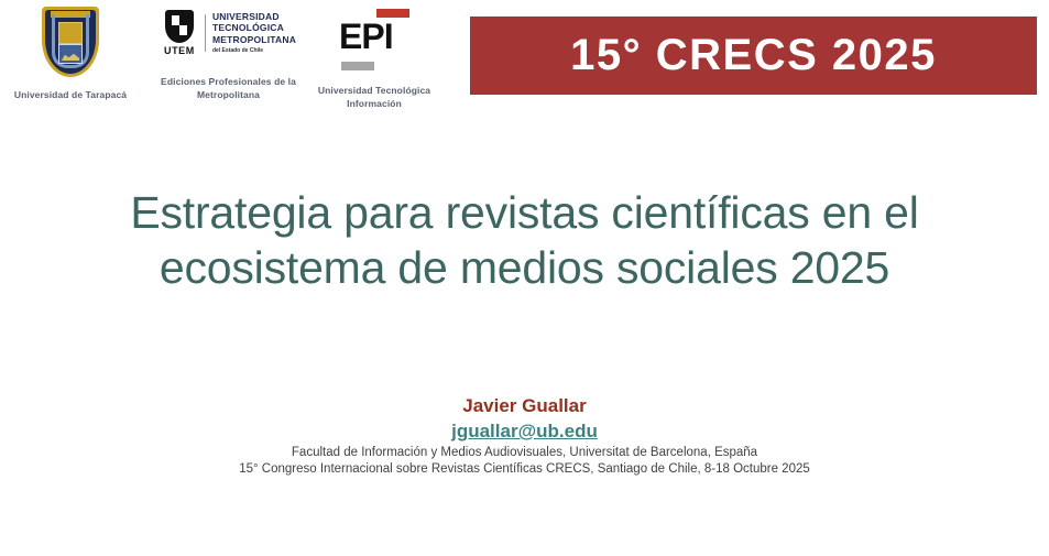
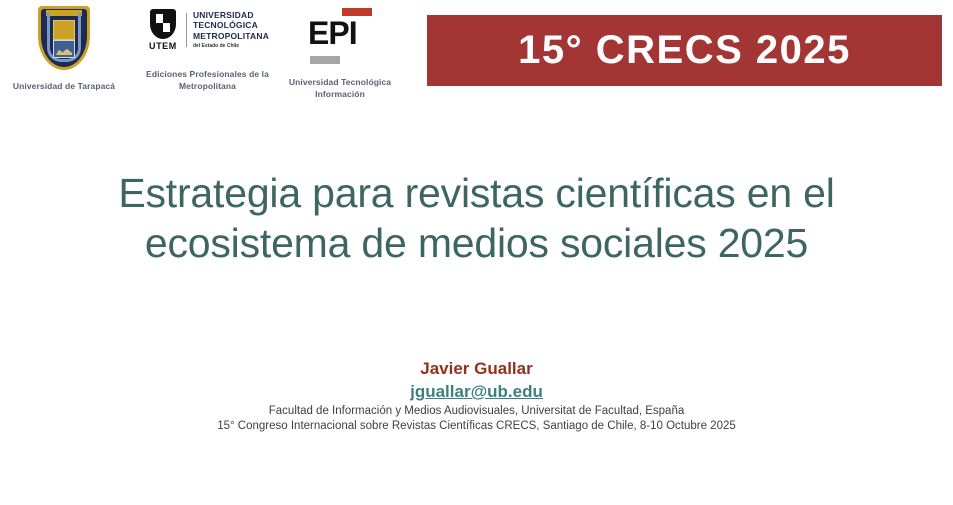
  Universidad de Tarapacá
  UTEM
  UNIVERSIDAD
  TECNOLÓGICA
  METROPOLITANA
  Ediciones Profesionales de la
  Metropolitana
  EPI
  Universidad Tecnológica
  Información
  15° CRECS 2025
  Estrategia para revistas científicas en el ecosistema de medios sociales 2025
  Javier Guallar
  jguallar@ub.edu
- Facultad de Información y Medios Audiovisuales, Universitat de Barcelona, España
+ Facultad de Información y Medios Audiovisuales, Universitat de Facultad, España
- 15° Congreso Internacional sobre Revistas Científicas CRECS, Santiago de Chile, 8-18 Octubre 2025
+ 15° Congreso Internacional sobre Revistas Científicas CRECS, Santiago de Chile, 8-10 Octubre 2025
